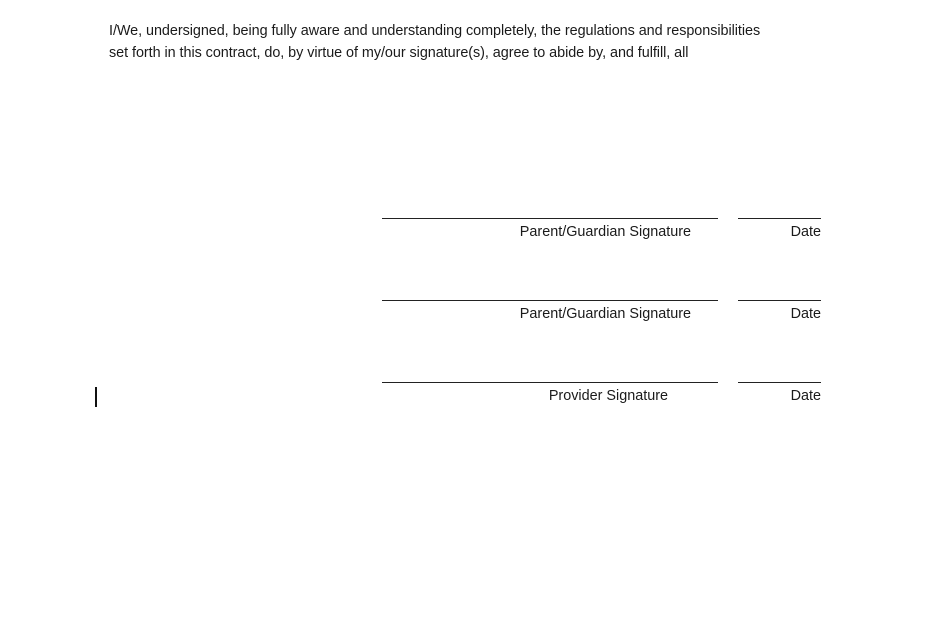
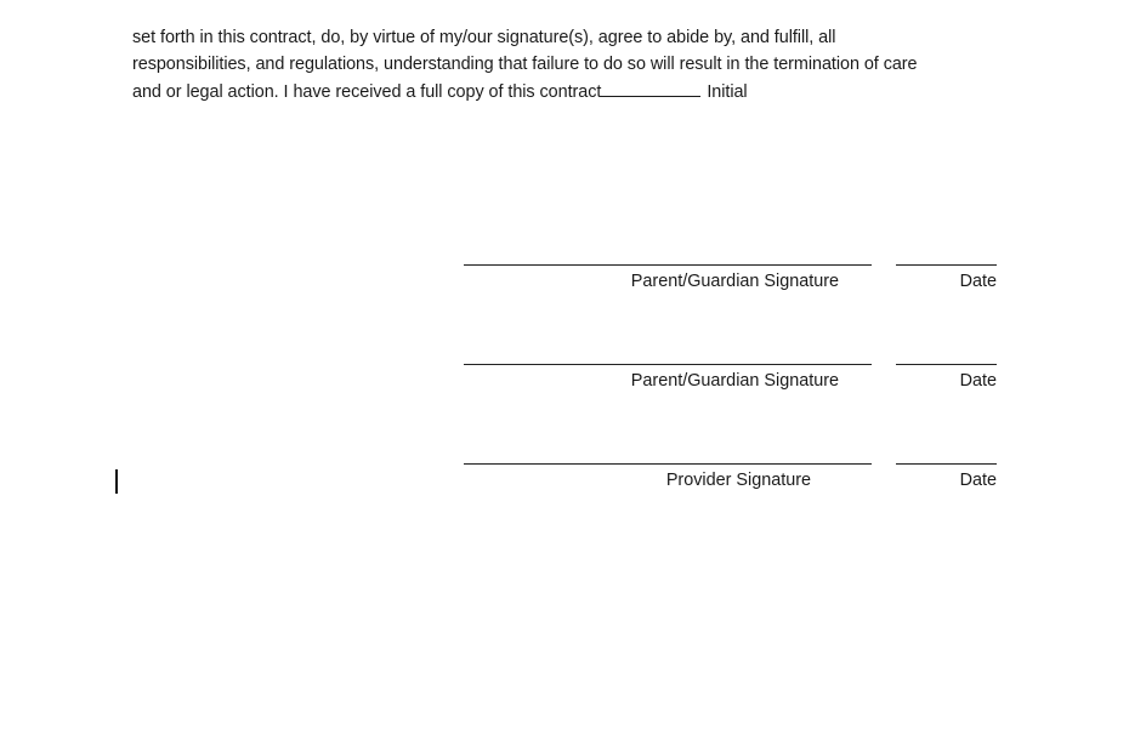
- I/We, undersigned, being fully aware and understanding completely, the regulations and responsibilities
  set forth in this contract, do, by virtue of my/our signature(s), agree to abide by, and fulfill, all
+ responsibilities, and regulations, understanding that failure to do so will result in the termination of care
+ and or legal action. I have received a full copy of this contract Initial
  Parent/Guardian Signature
  Date
  Parent/Guardian Signature
  Date
  Provider Signature
  Date
